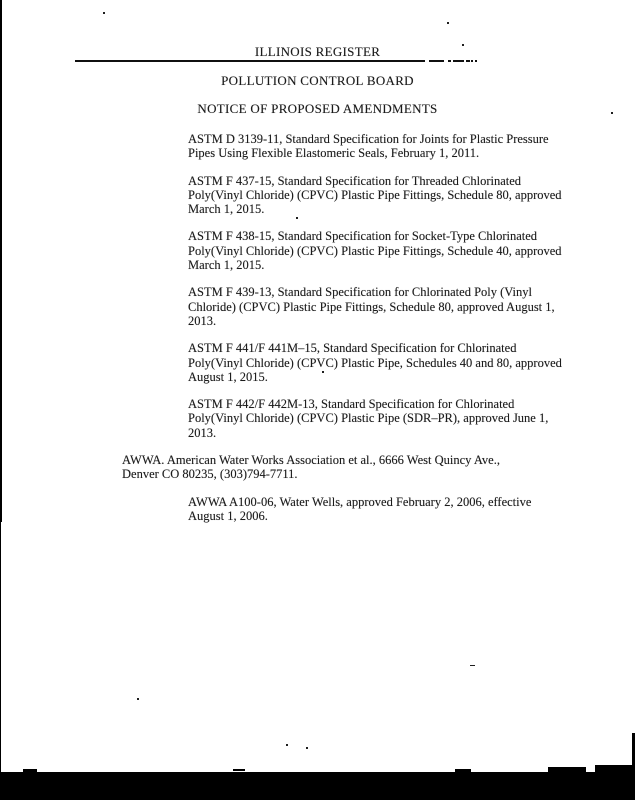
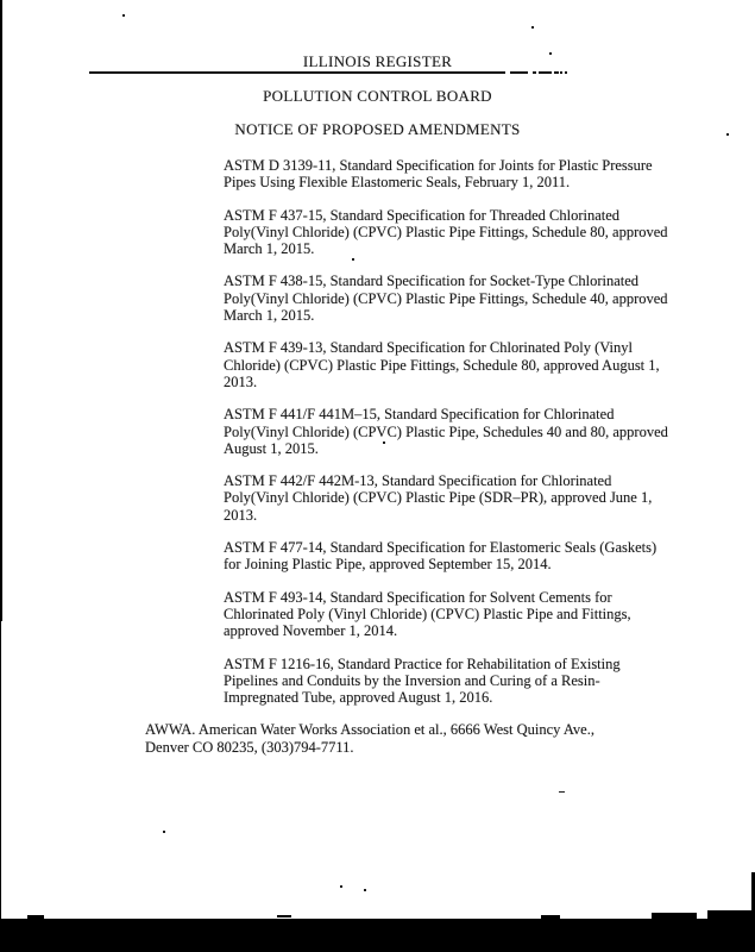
  ILLINOIS REGISTER
  POLLUTION CONTROL BOARD
  NOTICE OF PROPOSED AMENDMENTS
  ASTM D 3139-11, Standard Specification for Joints for Plastic Pressure
  Pipes Using Flexible Elastomeric Seals, February 1, 2011.
  ASTM F 437-15, Standard Specification for Threaded Chlorinated
  Poly(Vinyl Chloride) (CPVC) Plastic Pipe Fittings, Schedule 80, approved
  March 1, 2015.
  ASTM F 438-15, Standard Specification for Socket-Type Chlorinated
  Poly(Vinyl Chloride) (CPVC) Plastic Pipe Fittings, Schedule 40, approved
  March 1, 2015.
  ASTM F 439-13, Standard Specification for Chlorinated Poly (Vinyl
  Chloride) (CPVC) Plastic Pipe Fittings, Schedule 80, approved August 1,
  2013.
  ASTM F 441/F 441M–15, Standard Specification for Chlorinated
  Poly(Vinyl Chloride) (CPVC) Plastic Pipe, Schedules 40 and 80, approved
  August 1, 2015.
  ASTM F 442/F 442M-13, Standard Specification for Chlorinated
  Poly(Vinyl Chloride) (CPVC) Plastic Pipe (SDR–PR), approved June 1,
  2013.
+ ASTM F 477-14, Standard Specification for Elastomeric Seals (Gaskets)
+ for Joining Plastic Pipe, approved September 15, 2014.
+ ASTM F 493-14, Standard Specification for Solvent Cements for
+ Chlorinated Poly (Vinyl Chloride) (CPVC) Plastic Pipe and Fittings,
+ approved November 1, 2014.
+ ASTM F 1216-16, Standard Practice for Rehabilitation of Existing
+ Pipelines and Conduits by the Inversion and Curing of a Resin-
+ Impregnated Tube, approved August 1, 2016.
  AWWA. American Water Works Association et al., 6666 West Quincy Ave.,
  Denver CO 80235, (303)794-7711.
- AWWA A100-06, Water Wells, approved February 2, 2006, effective
- August 1, 2006.
